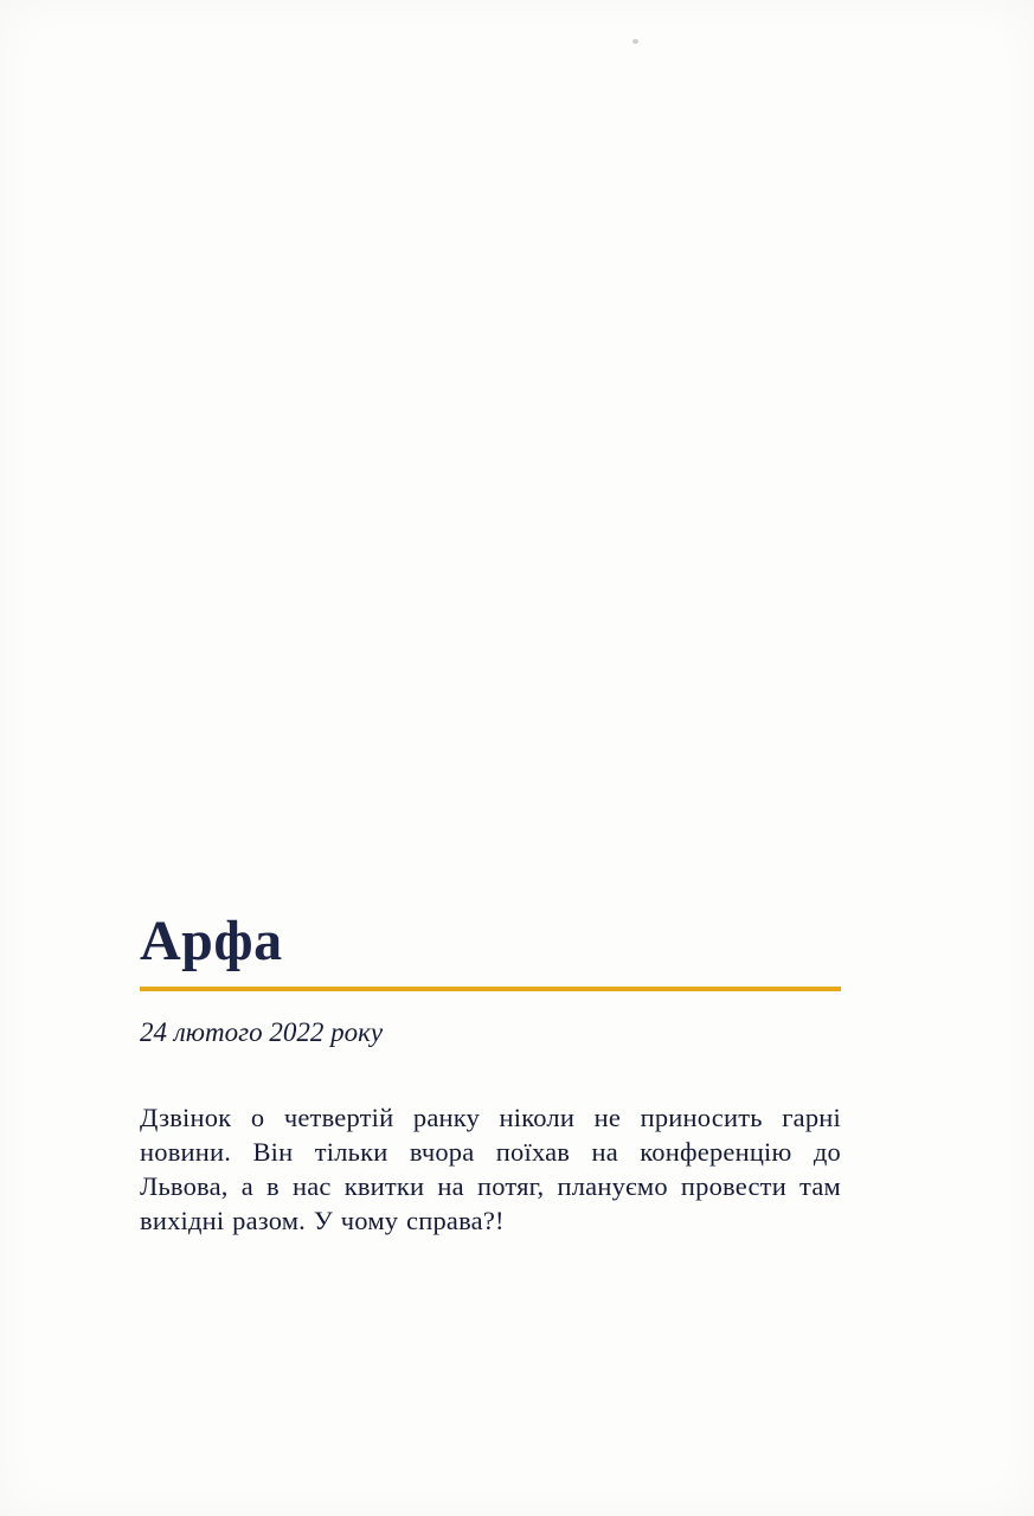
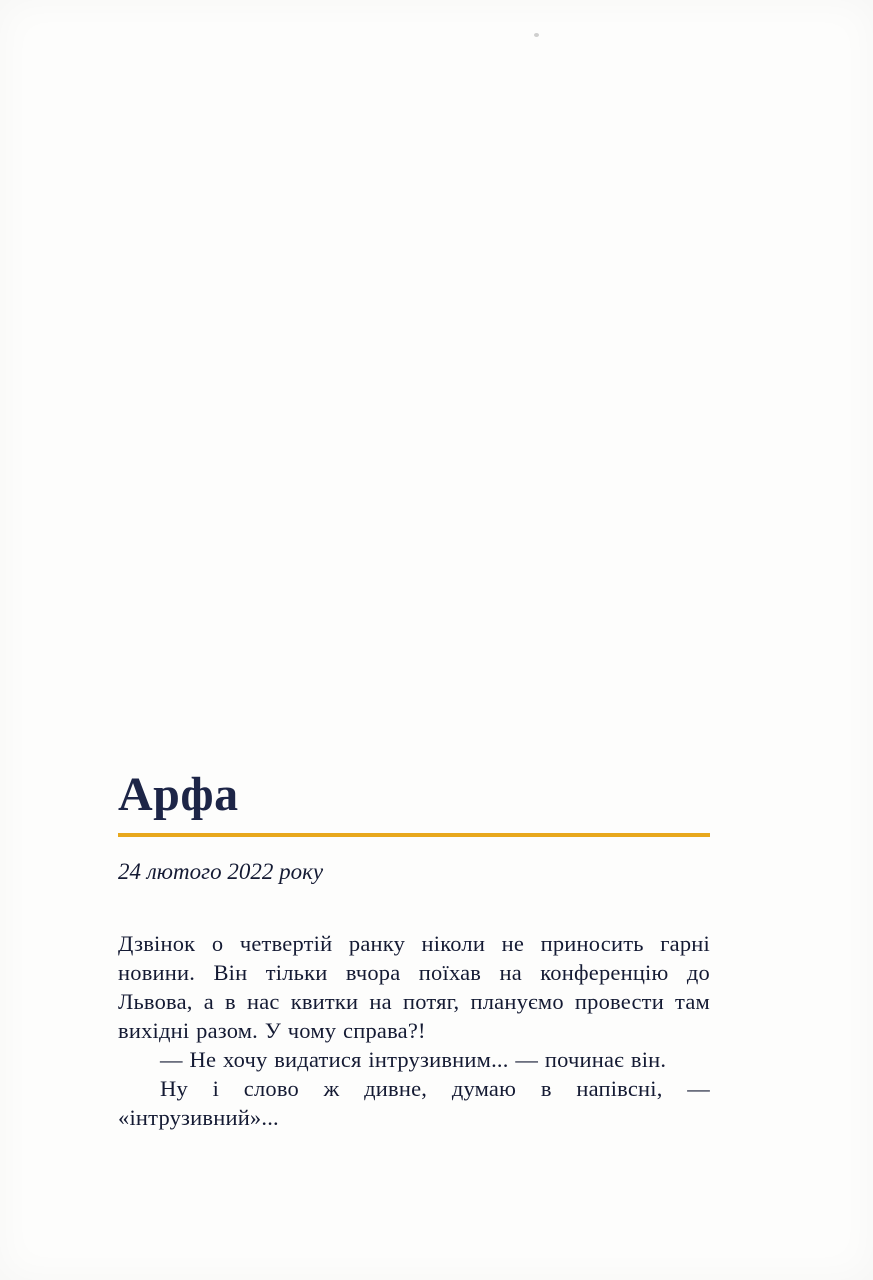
  Арфа
  24 лютого 2022 року
  Дзвінок о четвертій ранку ніколи не приносить гарні новини. Він тільки вчора поїхав на конференцію до Львова, а в нас квитки на потяг, плануємо провести там вихідні разом. У чому справа?!
+ — Не хочу видатися інтрузивним... — починає він.
+ Ну і слово ж дивне, думаю в напівсні, — «інтрузивний»...
